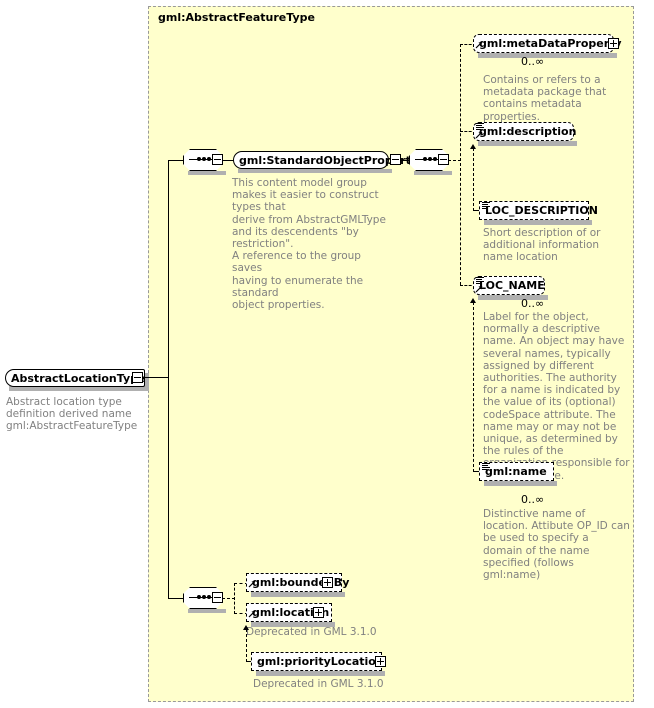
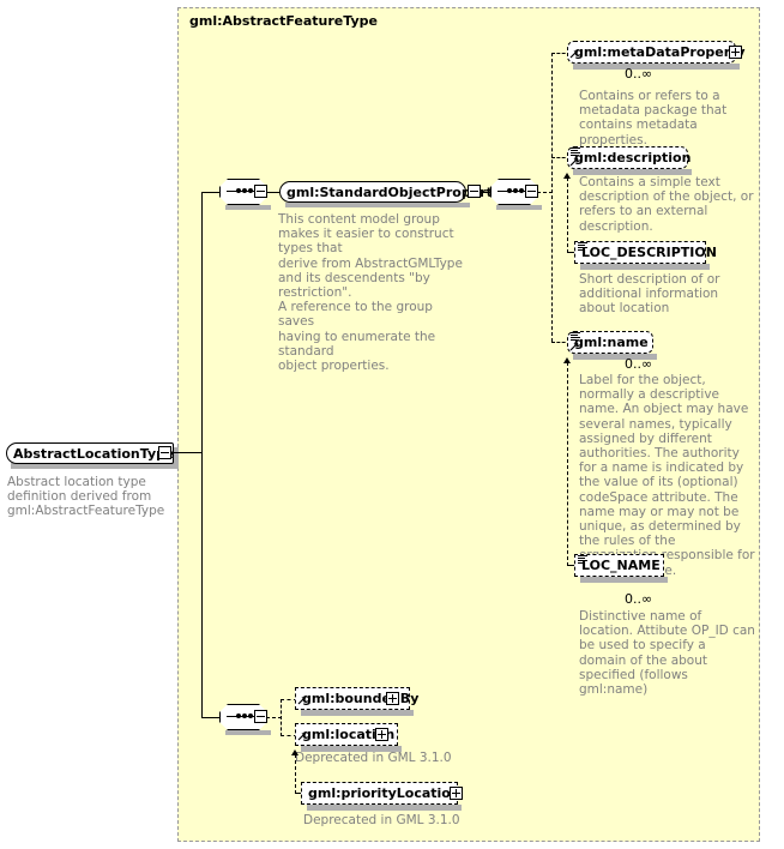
  gml:AbstractFeatureType
  AbstractLocationTy
- Abstract location type definition derived name gml:AbstractFeatureType
+ Abstract location type definition derived from gml:AbstractFeatureType
  gml:StandardObjectProprt
  This content model group makes it easier to construct types that
  derive from AbstractGMLType
  and its descendents "by restriction".
  A reference to the group saves
  having to enumerate the standard
  object properties.
  gml:metaDataProper
  0..∞
  Contains or refers to a metadata package that contains metadata properties.
  gml:description
+ Contains a simple text description of the object, or refers to an external description.
  LOC_DESCRIPTION
- Short description of or additional information name location
+ Short description of or additional information about location
- LOC_NAME
+ gml:name
  0..∞
  Label for the object, normally a descriptive name. An object may have several names, typically assigned by different authorities. The authority for a name is indicated by the value of its (optional) codeSpace attribute. The name may or may not be unique, as determined by the rules of the esponsible for e.
- gml:name
+ LOC_NAME
  0..∞
- Distinctive name of location. Attibute OP_ID can be used to specify a domain of the name specified (follows gml:name)
+ Distinctive name of location. Attibute OP_ID can be used to specify a domain of the about specified (follows gml:name)
  gml:boundBy
  gml:locatin
  Deprecated in GML 3.1.0
  gml:priorityLocatio
  Deprecated in GML 3.1.0
